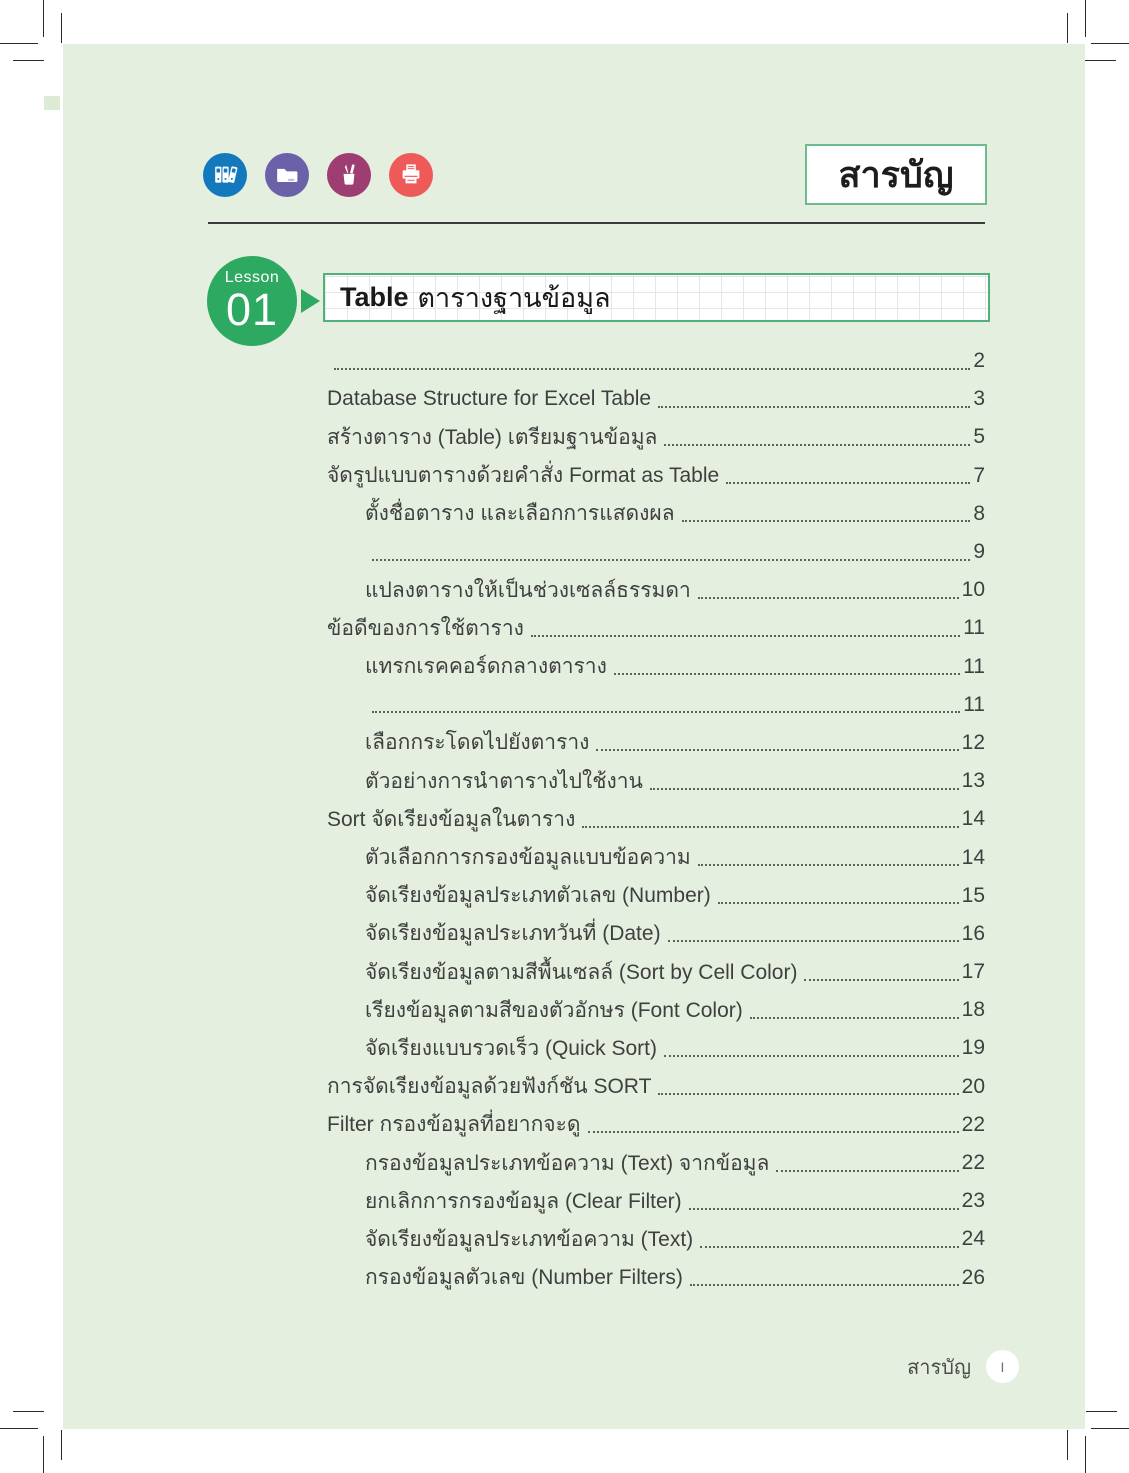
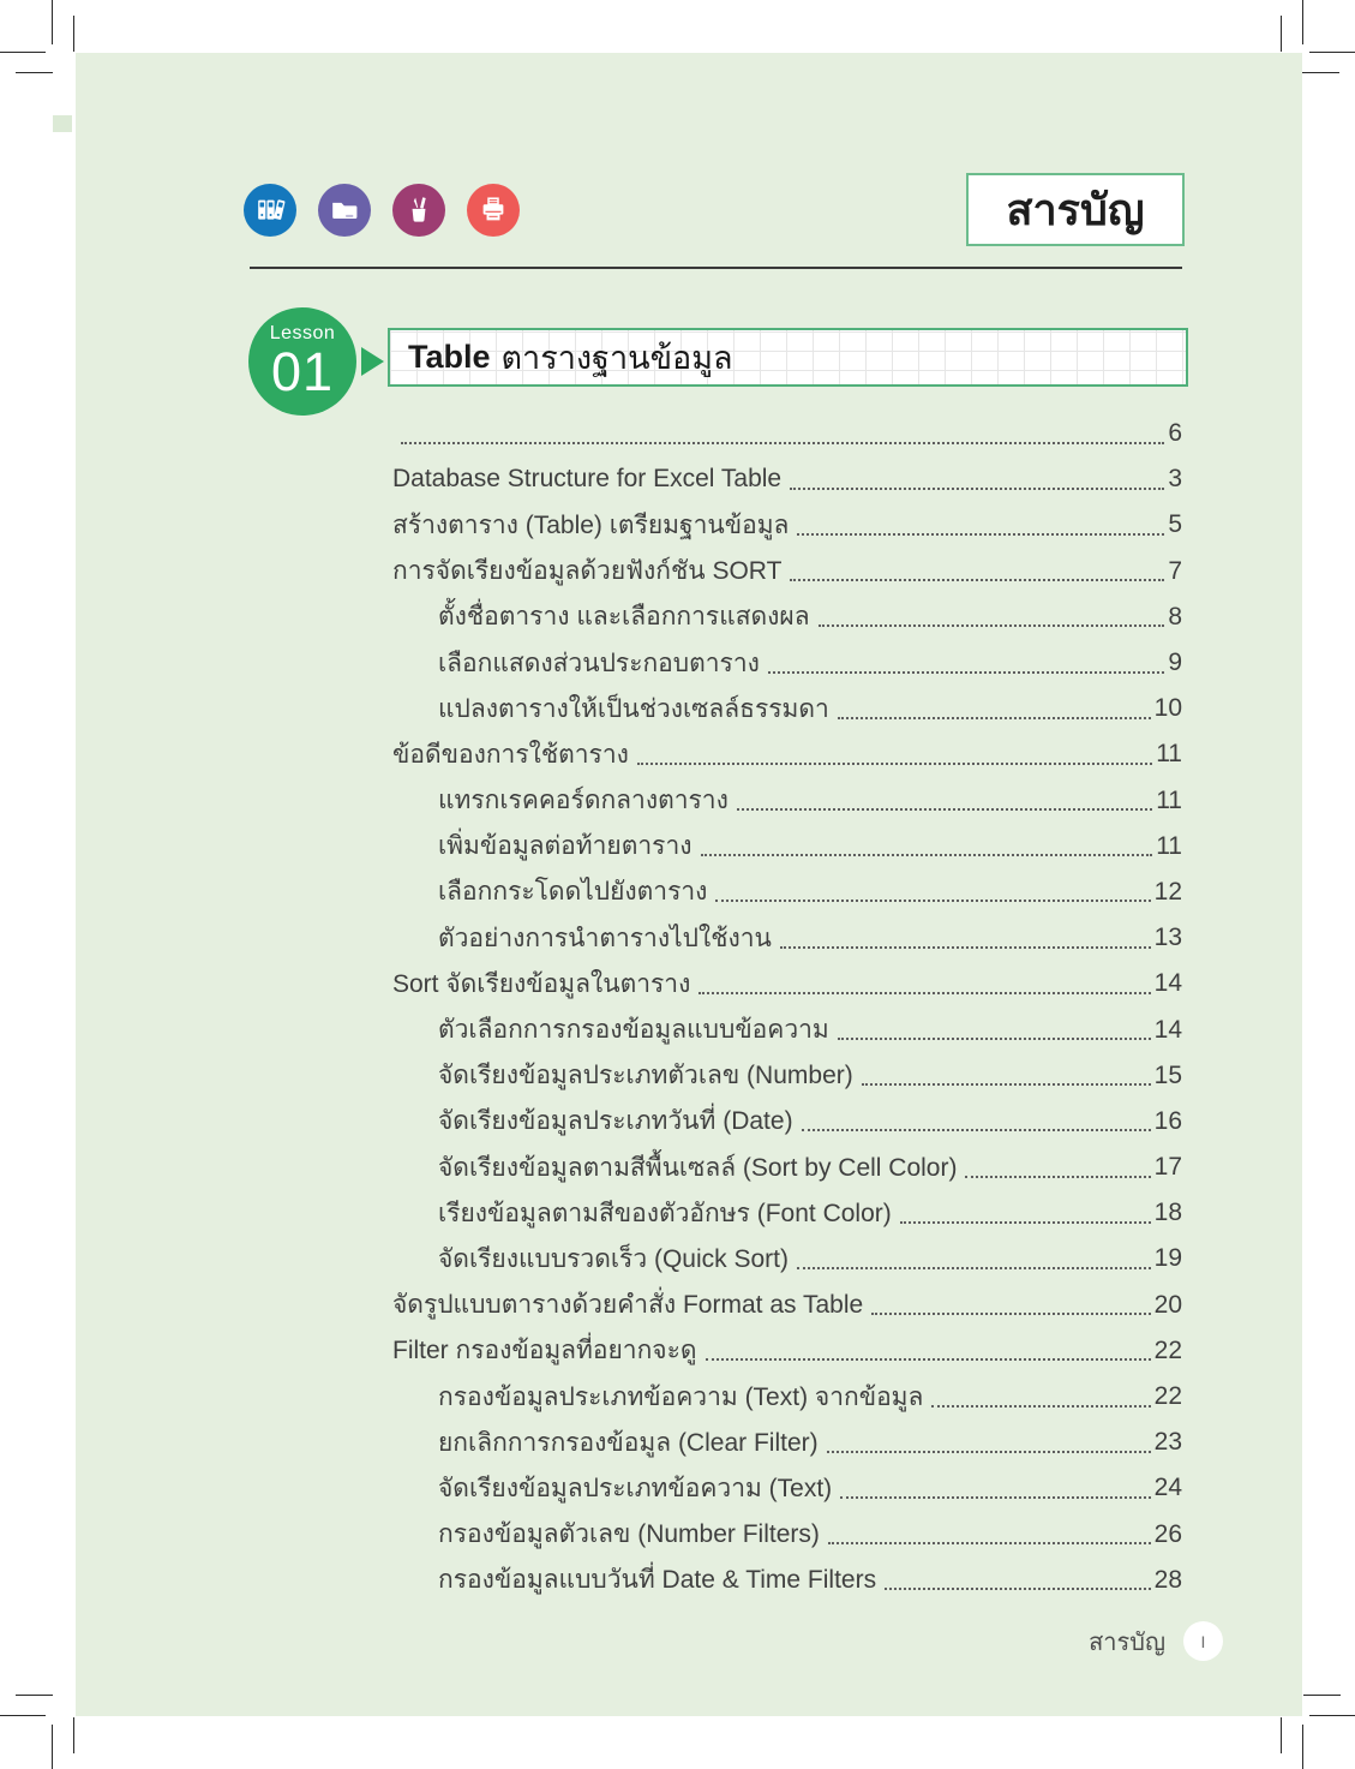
  สารบัญ
  Lesson
  01
  Table
  ตารางฐานข้อมูล
- 2
+ 6
  Database Structure for Excel Table
  3
  สร้างตาราง (Table) เตรียมฐานข้อมูล
  5
- จัดรูปแบบตารางด้วยคำสั่ง Format as Table
+ การจัดเรียงข้อมูลด้วยฟังก์ชัน SORT
  7
  ตั้งชื่อตาราง และเลือกการแสดงผล
  8
+ เลือกแสดงส่วนประกอบตาราง
  9
  แปลงตารางให้เป็นช่วงเซลล์ธรรมดา
  10
  ข้อดีของการใช้ตาราง
  11
  แทรกเรคคอร์ดกลางตาราง
  11
+ เพิ่มข้อมูลต่อท้ายตาราง
  11
  เลือกกระโดดไปยังตาราง
  12
  ตัวอย่างการนำตารางไปใช้งาน
  13
  Sort จัดเรียงข้อมูลในตาราง
  14
  ตัวเลือกการกรองข้อมูลแบบข้อความ
  14
  จัดเรียงข้อมูลประเภทตัวเลข (Number)
  15
  จัดเรียงข้อมูลประเภทวันที่ (Date)
  16
  จัดเรียงข้อมูลตามสีพื้นเซลล์ (Sort by Cell Color)
  17
  เรียงข้อมูลตามสีของตัวอักษร (Font Color)
  18
  จัดเรียงแบบรวดเร็ว (Quick Sort)
  19
- การจัดเรียงข้อมูลด้วยฟังก์ชัน SORT
+ จัดรูปแบบตารางด้วยคำสั่ง Format as Table
  20
  Filter กรองข้อมูลที่อยากจะดู
  22
  กรองข้อมูลประเภทข้อความ (Text) จากข้อมูล
  22
  ยกเลิกการกรองข้อมูล (Clear Filter)
  23
  จัดเรียงข้อมูลประเภทข้อความ (Text)
  24
  กรองข้อมูลตัวเลข (Number Filters)
  26
+ กรองข้อมูลแบบวันที่ Date & Time Filters
+ 28
  สารบัญ
  I
